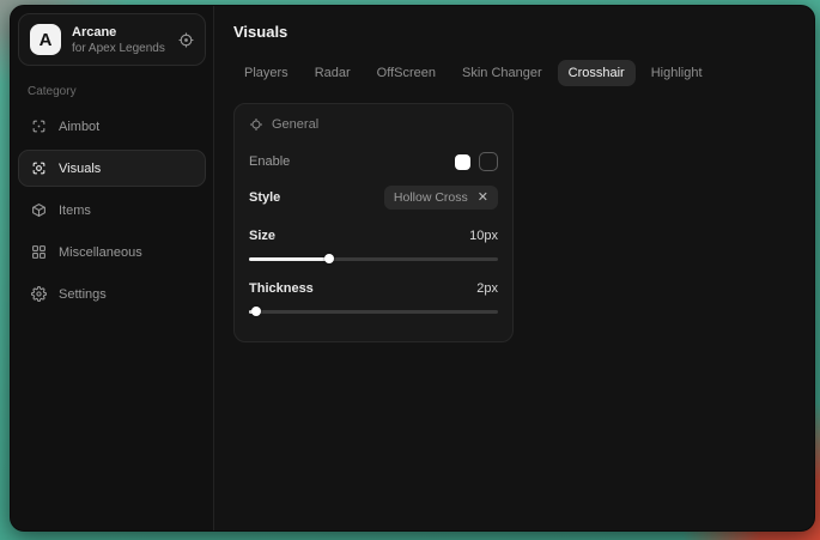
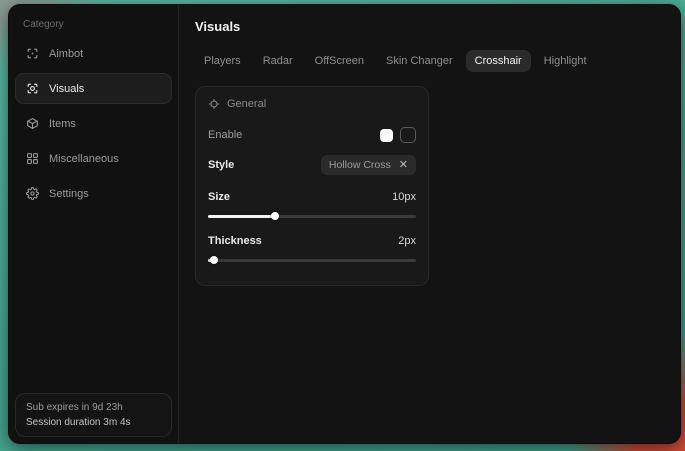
- A
- Arcane
- for Apex Legends
  Category
  Aimbot
  Visuals
  Items
  Miscellaneous
  Settings
+ Sub expires in 9d 23h
+ Session duration 3m 4s
  Visuals
  Players
  Radar
  OffScreen
  Skin Changer
  Crosshair
  Highlight
  General
  Enable
  Style
  Hollow Cross
  ✕
  Size
  10px
  Thickness
  2px
